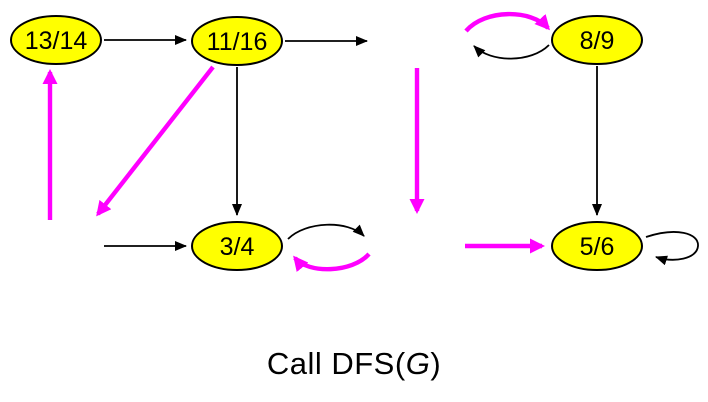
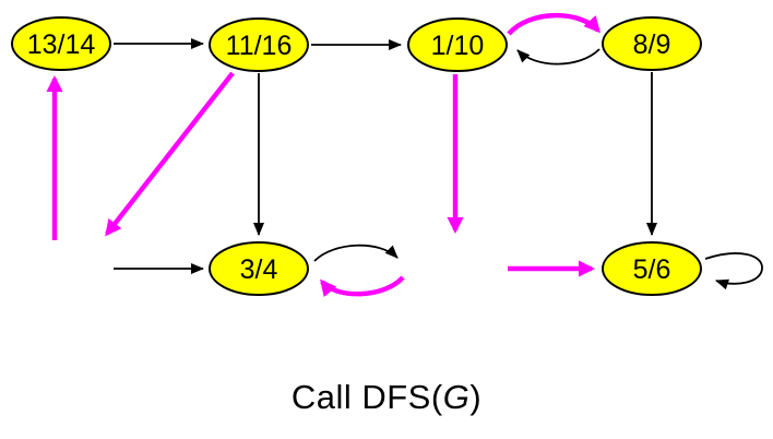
  13/14
  11/16
+ 1/10
  8/9
  3/4
  5/6
  Call DFS(G)
